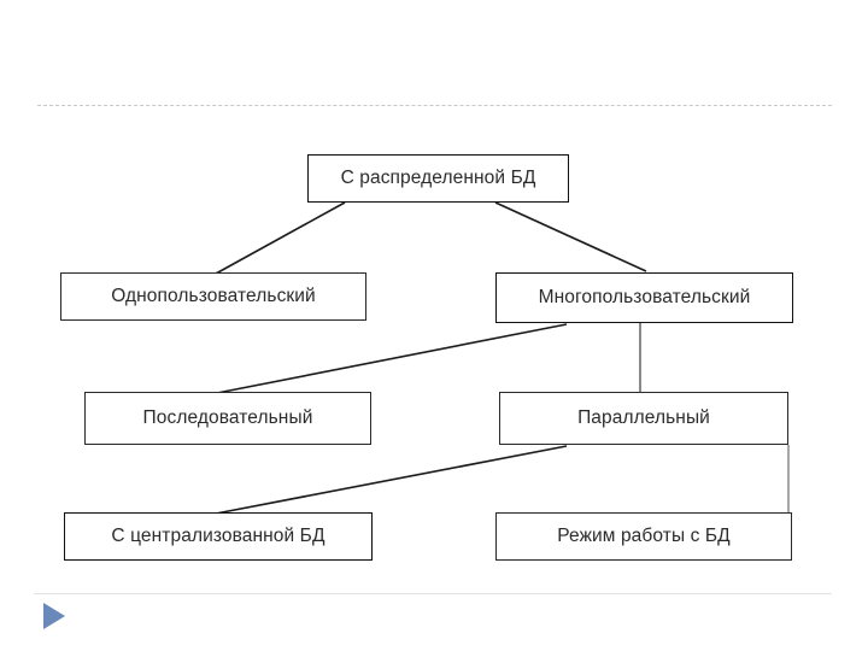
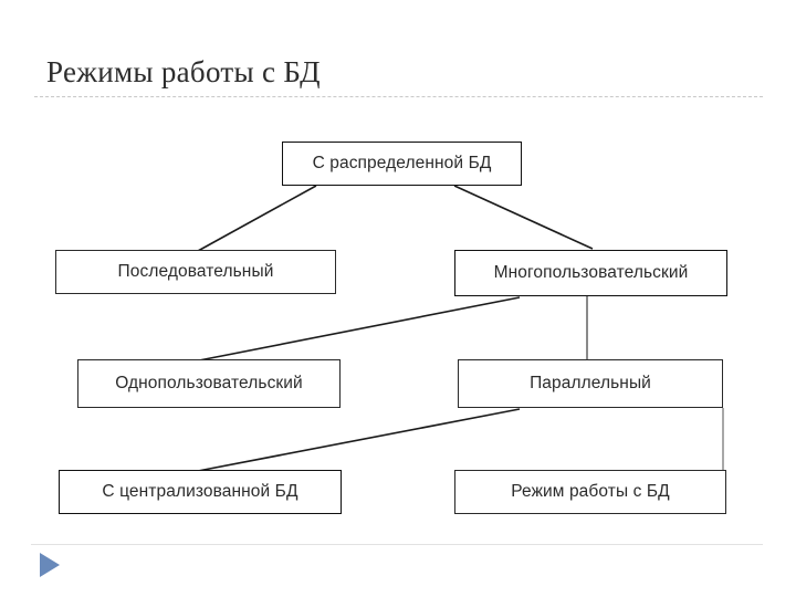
+ Режимы работы с БД
  С распределенной БД
- Однопользовательский
+ Последовательный
  Многопользовательский
- Последовательный
+ Однопользовательский
  Параллельный
  С централизованной БД
  Режим работы с БД
